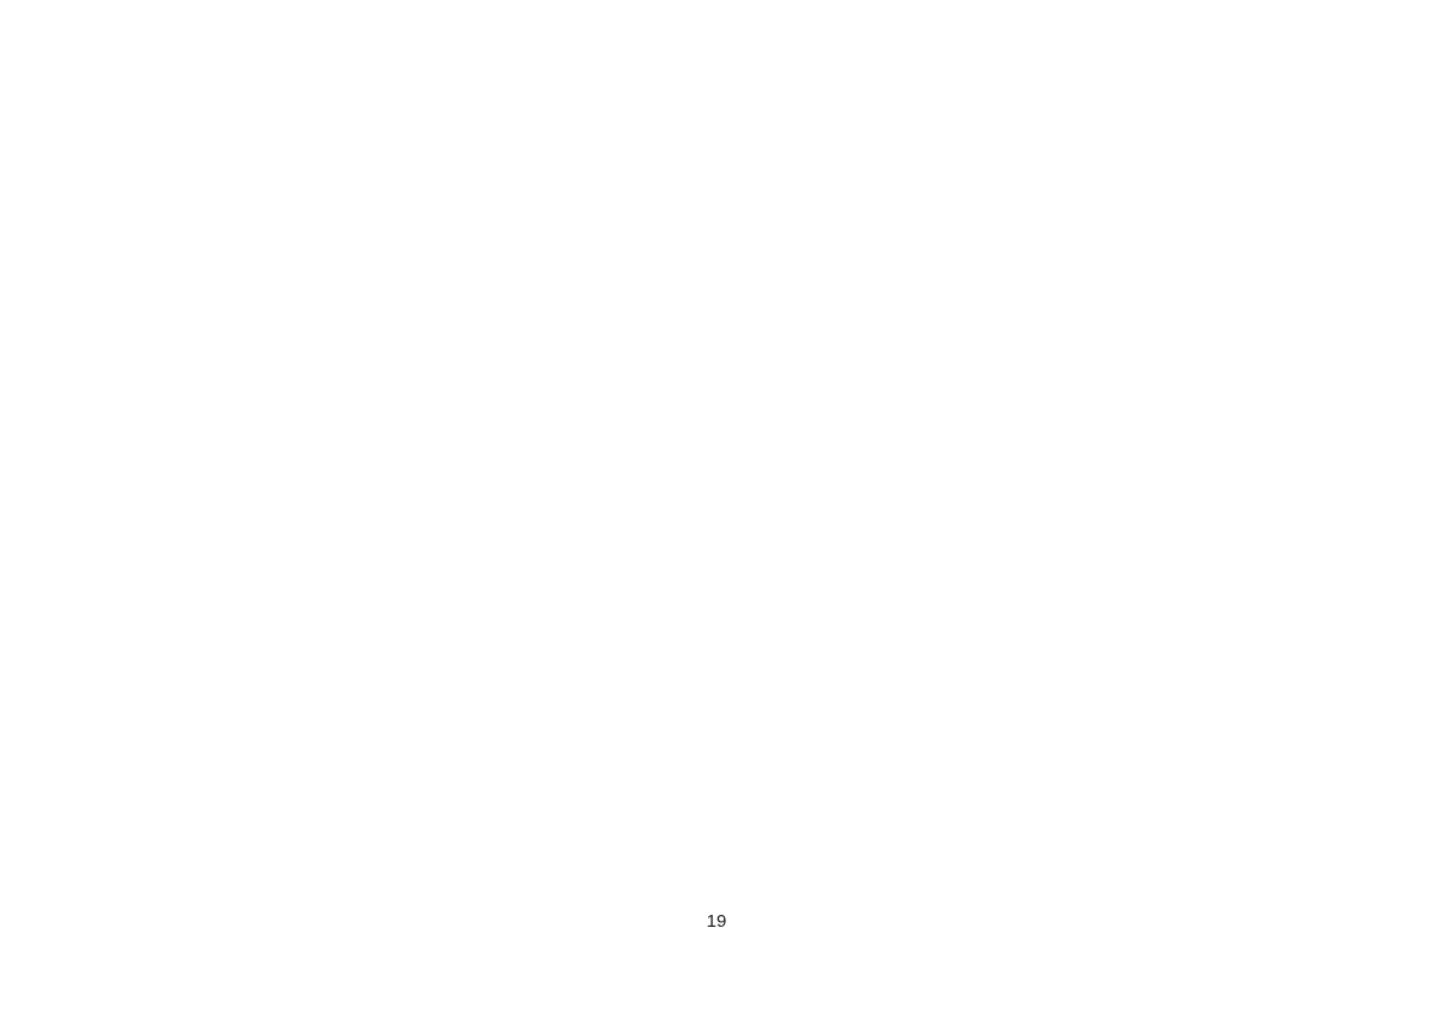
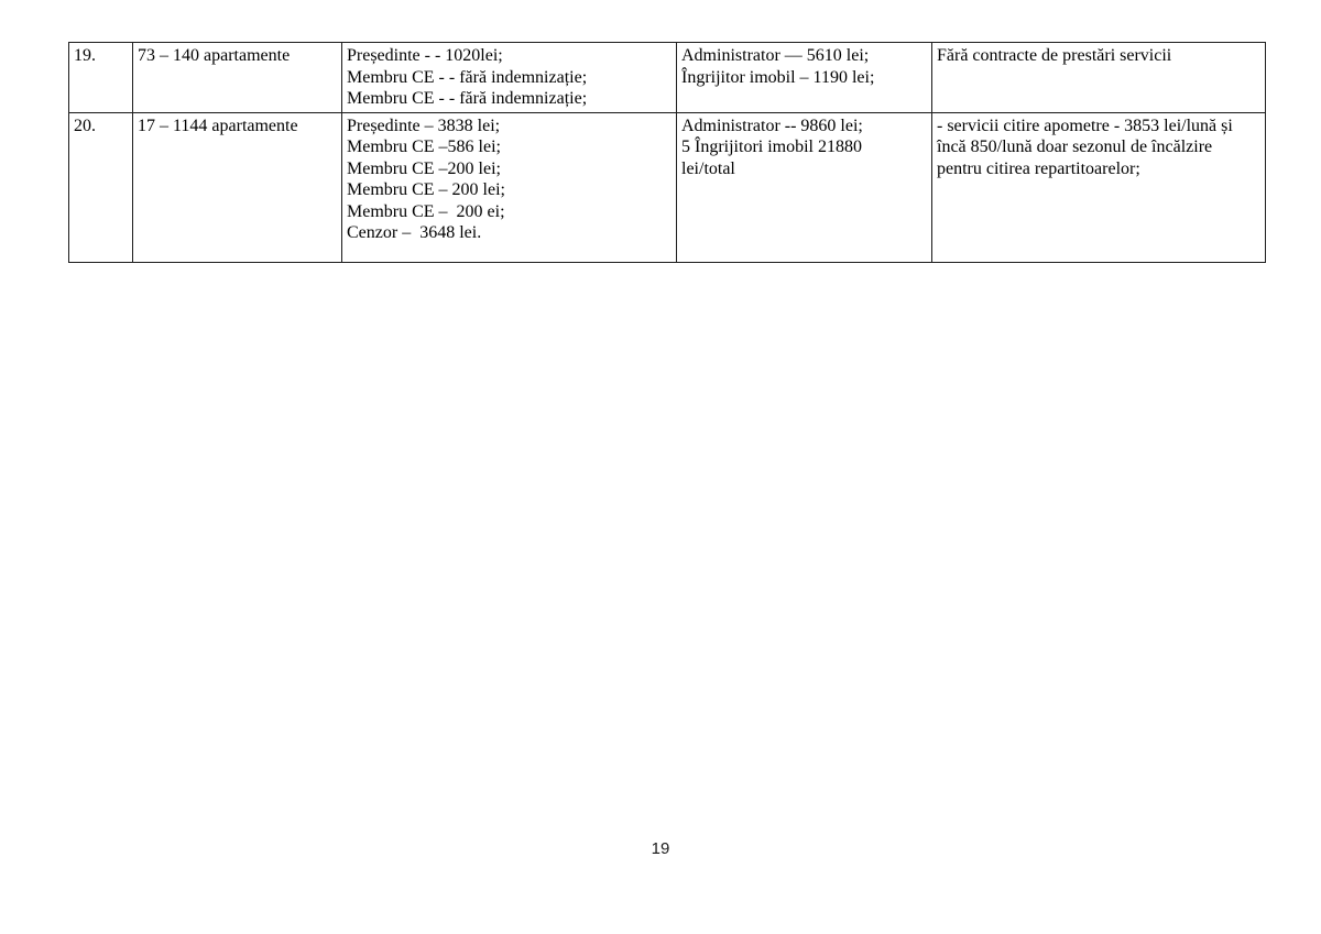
+ 19.	73 – 140 apartamente	Președinte - - 1020lei; Membru CE - - fără indemnizație; Membru CE - - fără indemnizație;	Administrator — 5610 lei; Îngrijitor imobil – 1190 lei;	Fără contracte de prestări servicii
+ 20.	17 – 1144 apartamente	Președinte – 3838 lei; Membru CE –586 lei; Membru CE –200 lei; Membru CE – 200 lei; Membru CE – 200 ei; Cenzor – 3648 lei.	Administrator -- 9860 lei; 5 Îngrijitori imobil 21880 lei/total	- servicii citire apometre - 3853 lei/lună și încă 850/lună doar sezonul de încălzire pentru citirea repartitoarelor;
  19
